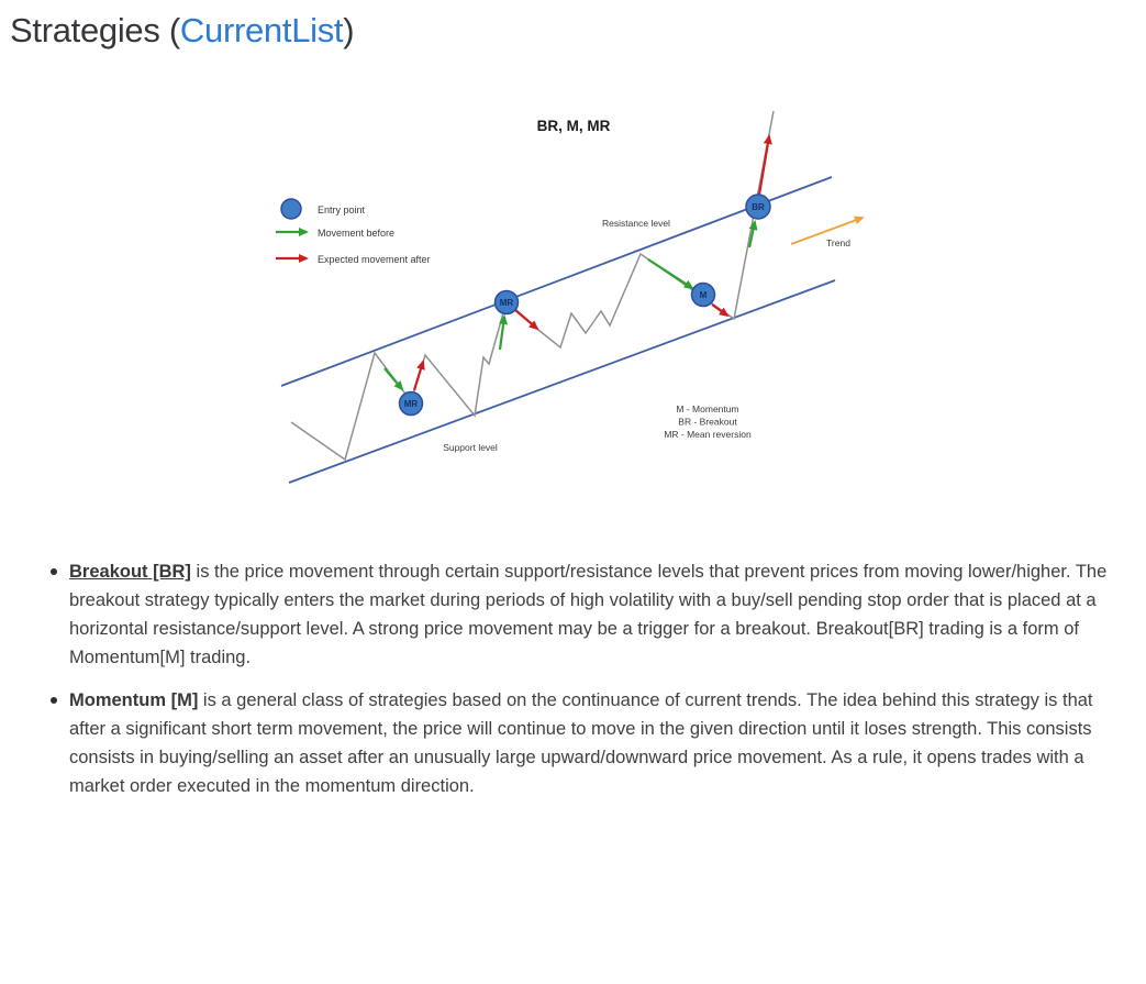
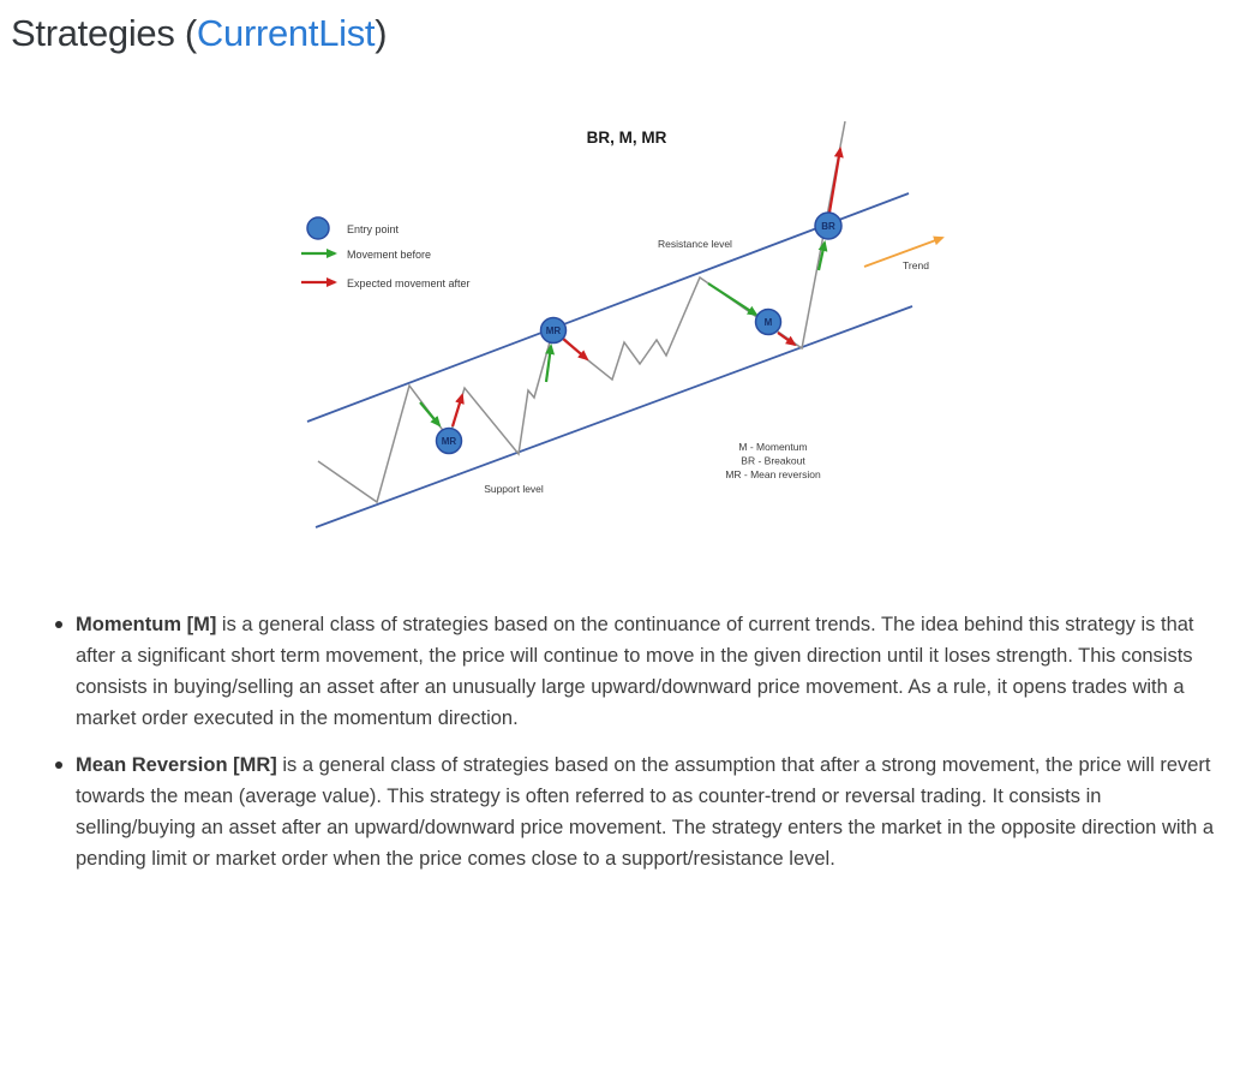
  Strategies (CurrentList)
  BR, M, MR
  Entry point
  Movement before
  Expected movement after
  MR
  MR
  M
  BR
  Resistance level
  Support level
  Trend
  M - Momentum
  BR - Breakout
  MR - Mean reversion
- Breakout [BR] is the price movement through certain support/resistance levels that prevent prices from moving lower/higher. The breakout strategy typically enters the market during periods of high volatility with a buy/sell pending stop order that is placed at a horizontal resistance/support level. A strong price movement may be a trigger for a breakout. Breakout[BR] trading is a form of Momentum[M] trading.
  Momentum [M] is a general class of strategies based on the continuance of current trends. The idea behind this strategy is that after a significant short term movement, the price will continue to move in the given direction until it loses strength. This consists consists in buying/selling an asset after an unusually large upward/downward price movement. As a rule, it opens trades with a market order executed in the momentum direction.
+ Mean Reversion [MR] is a general class of strategies based on the assumption that after a strong movement, the price will revert towards the mean (average value). This strategy is often referred to as counter-trend or reversal trading. It consists in selling/buying an asset after an upward/downward price movement. The strategy enters the market in the opposite direction with a pending limit or market order when the price comes close to a support/resistance level.
